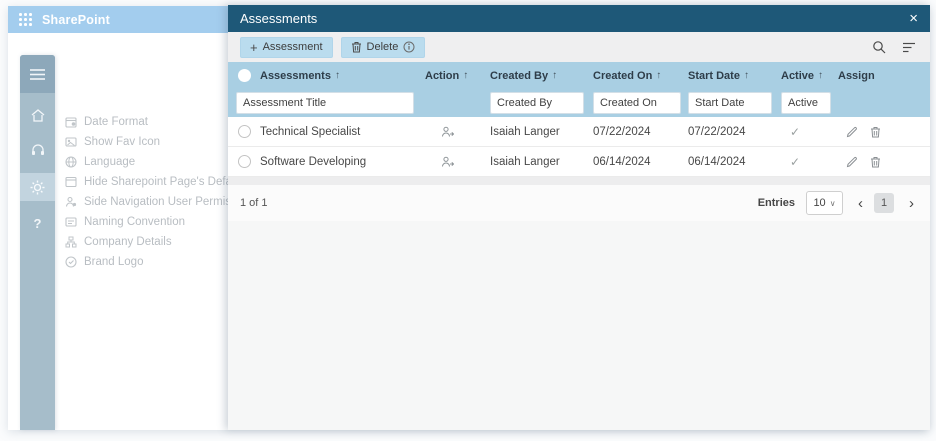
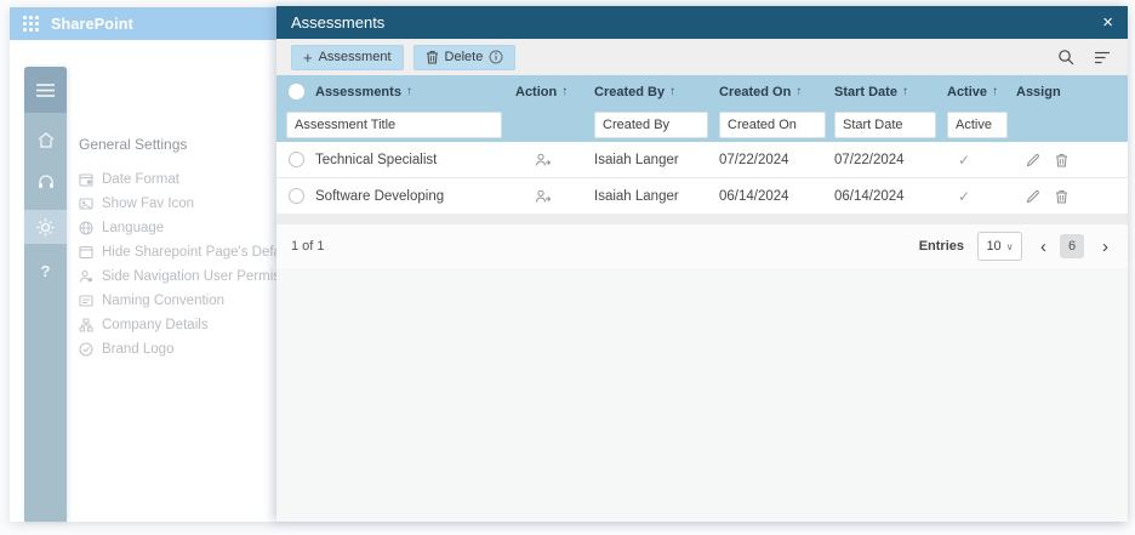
  SharePoint
  ?
+ General Settings
  Date Format
  Show Fav Icon
  Language
  Hide Sharepoint Page's Def
  Side Navigation User Permi
  Naming Convention
  Company Details
  Brand Logo
  Assessments
  ×
  +
  Assessment
  Delete
  Assessments
  ↑
  Action
  ↑
  Created By
  ↑
  Created On
  ↑
  Start Date
  ↑
  Active
  ↑
  Assign
  Assessment Title
  Created By
  Created On
  Start Date
  Active
  Technical Specialist
  Isaiah Langer
  07/22/2024
  07/22/2024
  ✓
  Software Developing
  Isaiah Langer
  06/14/2024
  06/14/2024
  ✓
  1 of 1
  Entries
  10
  ∨
  ‹
- 1
+ 6
  ›
